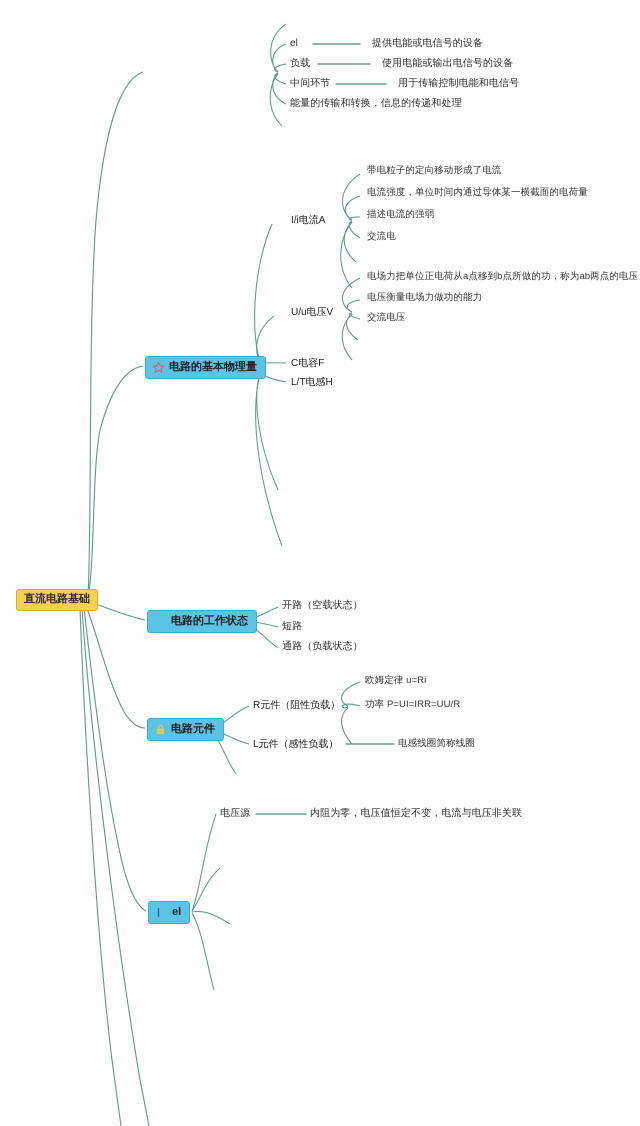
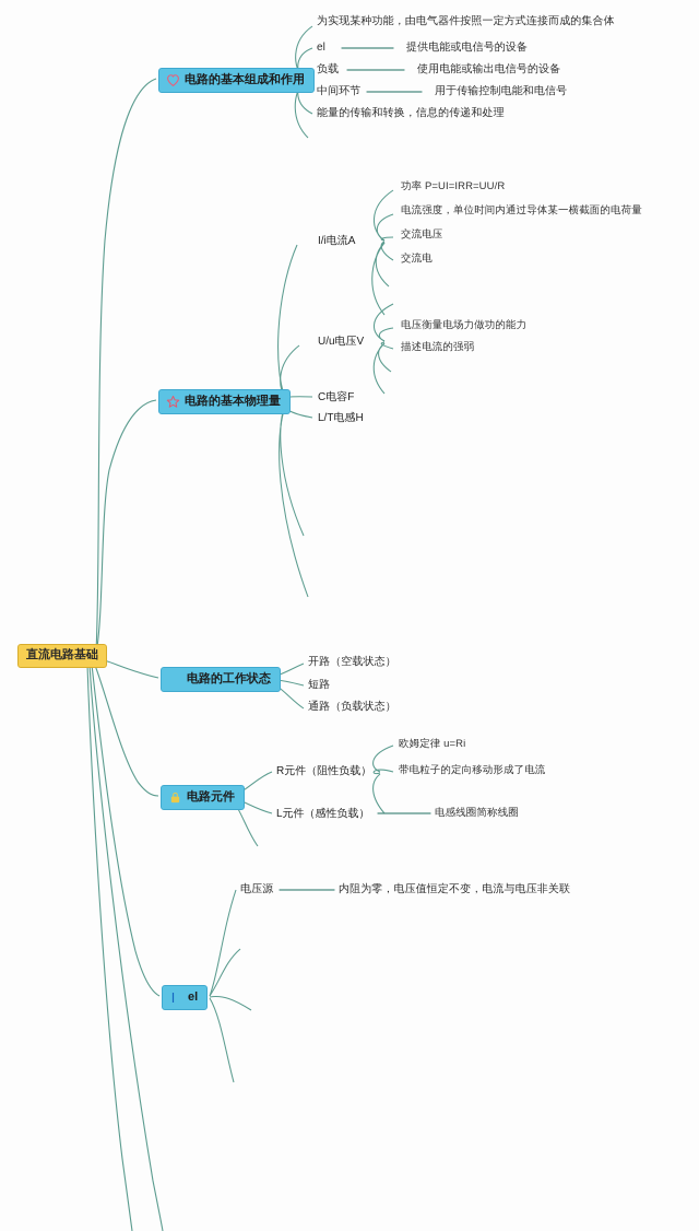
  直流电路基础
+ 电路的基本组成和作用
+ 为实现某种功能，由电气器件按照一定方式连接而成的集合体
  el
  提供电能或电信号的设备
  负载
  使用电能或输出电信号的设备
  中间环节
  用于传输控制电能和电信号
  能量的传输和转换，信息的传递和处理
  电路的基本物理量
  I/i电流A
- 带电粒子的定向移动形成了电流
+ 功率 P=UI=IRR=UU/R
  电流强度，单位时间内通过导体某一横截面的电荷量
- 描述电流的强弱
+ 交流电压
  交流电
  U/u电压V
- 电场力把单位正电荷从a点移到b点所做的功，称为ab两点的电压
  电压衡量电场力做功的能力
- 交流电压
+ 描述电流的强弱
  C电容F
  L/T电感H
  电路的工作状态
  开路（空载状态）
  短路
  通路（负载状态）
  电路元件
  R元件（阻性负载）
  欧姆定律 u=Ri
- 功率 P=UI=IRR=UU/R
+ 带电粒子的定向移动形成了电流
  L元件（感性负载）
  电感线圈简称线圈
  el
  电压源
  内阻为零，电压值恒定不变，电流与电压非关联
